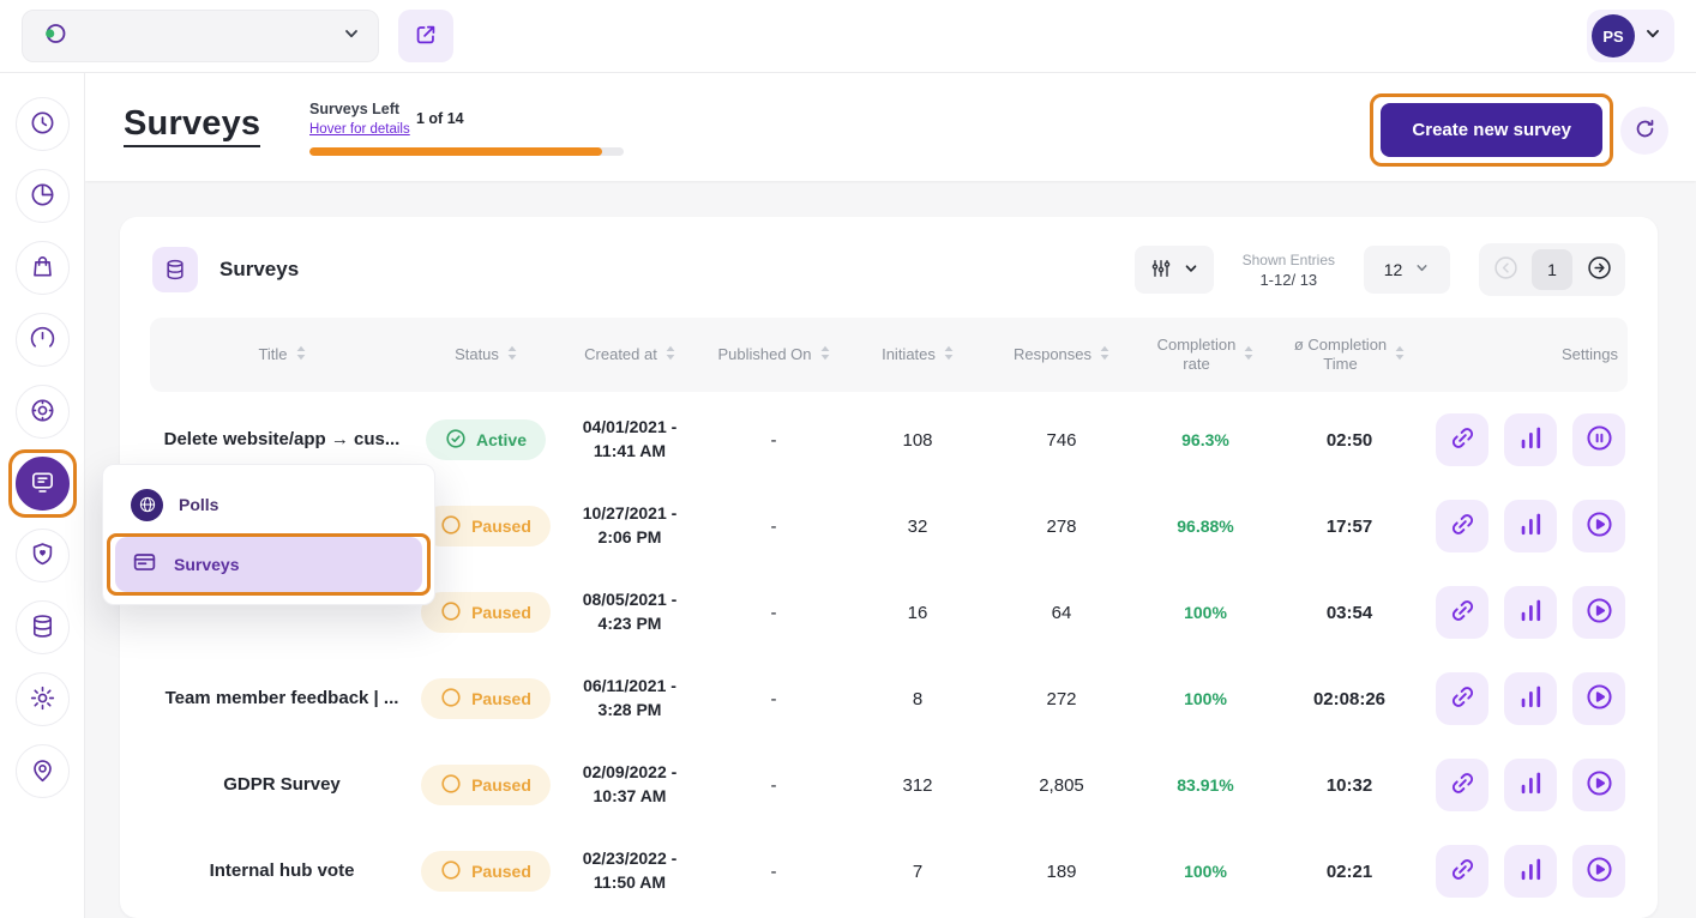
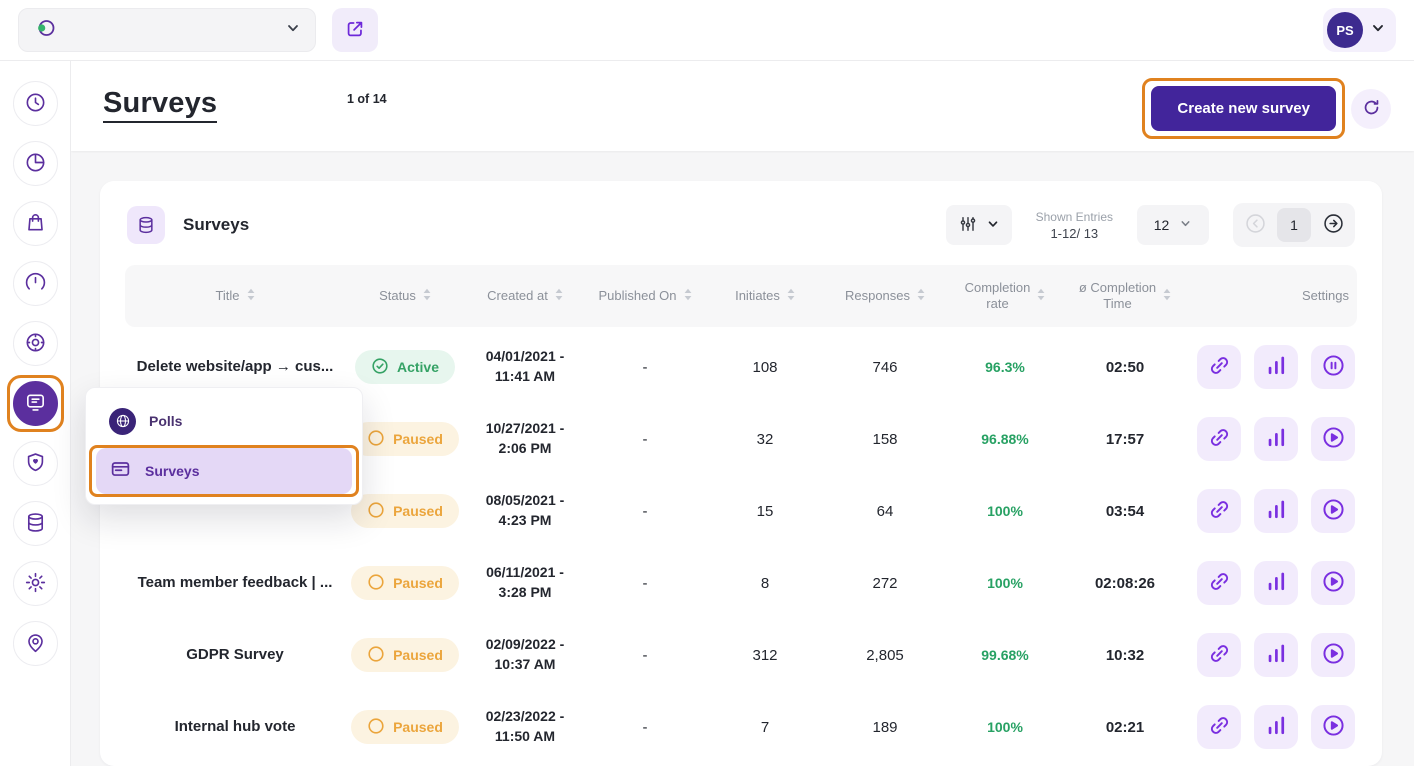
  PS
  Surveys
- Surveys Left
- Hover for details
  1 of 14
  Create new survey
  Surveys
  Shown Entries
  1-12/ 13
  12
  1
  Title
  Status
  Created at
  Published On
  Initiates
  Responses
  Completion
  rate
  ø Completion
  Time
  Settings
  Delete website/app → cus...
  Active
  04/01/2021 -
  11:41 AM
  -
  108
  746
  96.3%
  02:50
  Paused
  10/27/2021 -
  2:06 PM
  -
  32
- 278
+ 158
  96.88%
  17:57
  Paused
  08/05/2021 -
  4:23 PM
  -
- 16
+ 15
  64
  100%
  03:54
  Team member feedback | ...
  Paused
  06/11/2021 -
  3:28 PM
  -
  8
  272
  100%
  02:08:26
  GDPR Survey
  Paused
  02/09/2022 -
  10:37 AM
  -
  312
  2,805
- 83.91%
+ 99.68%
  10:32
  Internal hub vote
  Paused
  02/23/2022 -
  11:50 AM
  -
  7
  189
  100%
  02:21
  Polls
  Surveys
